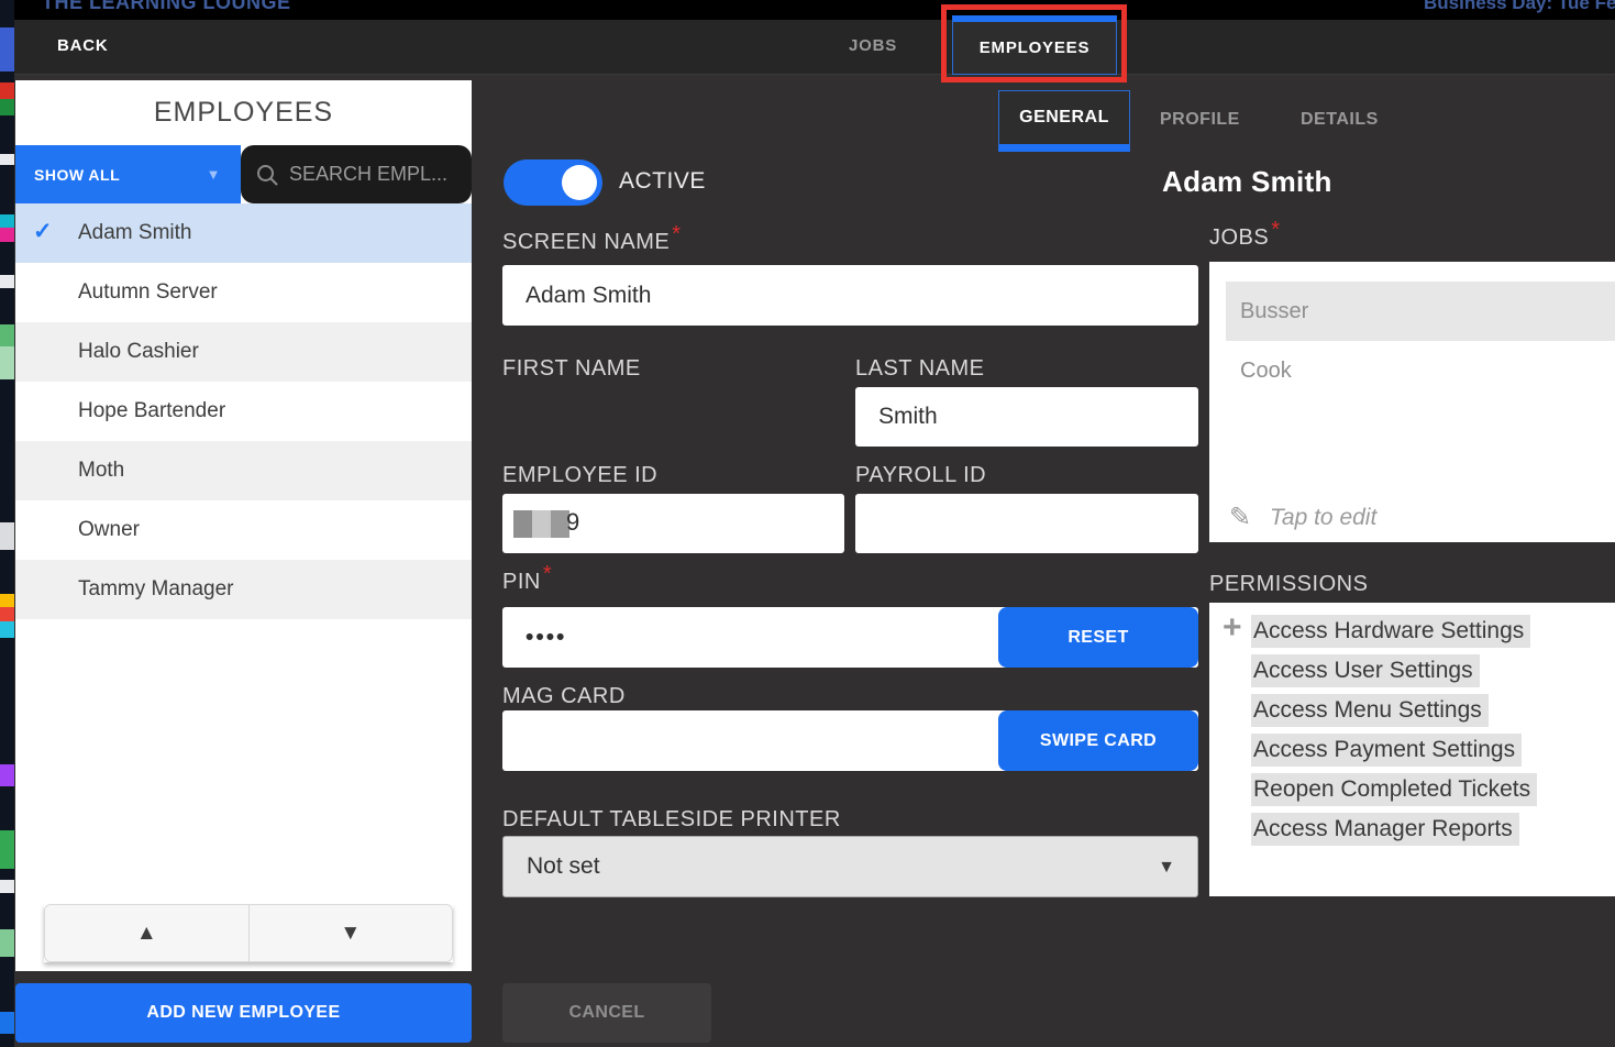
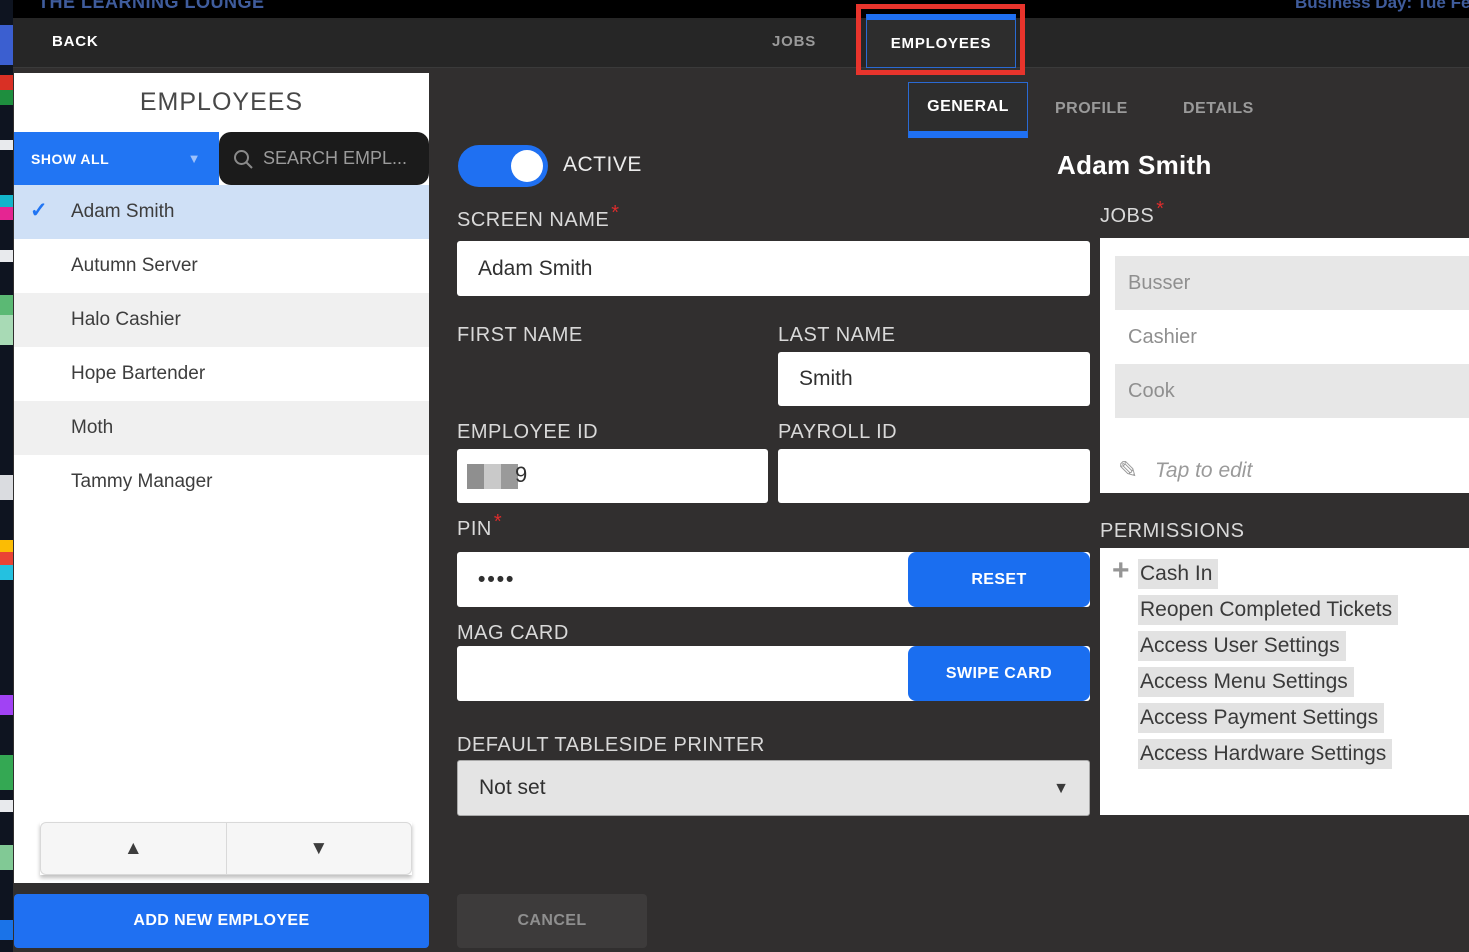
  THE LEARNING LOUNGE
  Business Day: Tue Fe
  BACK
  JOBS
  EMPLOYEES
  EMPLOYEES
  SHOW ALL
  ▼
  SEARCH EMPL...
  ✓
  Adam Smith
  Autumn Server
  Halo Cashier
  Hope Bartender
  Moth
- Owner
  Tammy Manager
  ▲
  ▼
  ADD NEW EMPLOYEE
  GENERAL
  PROFILE
  DETAILS
  ACTIVE
  Adam Smith
  SCREEN NAME*
  Adam Smith
  FIRST NAME
  LAST NAME
  Smith
  EMPLOYEE ID
  9
  PAYROLL ID
  PIN*
  ••••
  RESET
  MAG CARD
  SWIPE CARD
  DEFAULT TABLESIDE PRINTER
  Not set
  ▼
  CANCEL
  JOBS*
  Busser
+ Cashier
  Cook
  ✎
  Tap to edit
  PERMISSIONS
  +
+ Cash In
- Access Hardware Settings
+ Reopen Completed Tickets
  Access User Settings
  Access Menu Settings
  Access Payment Settings
- Reopen Completed Tickets
+ Access Hardware Settings
- Access Manager Reports
